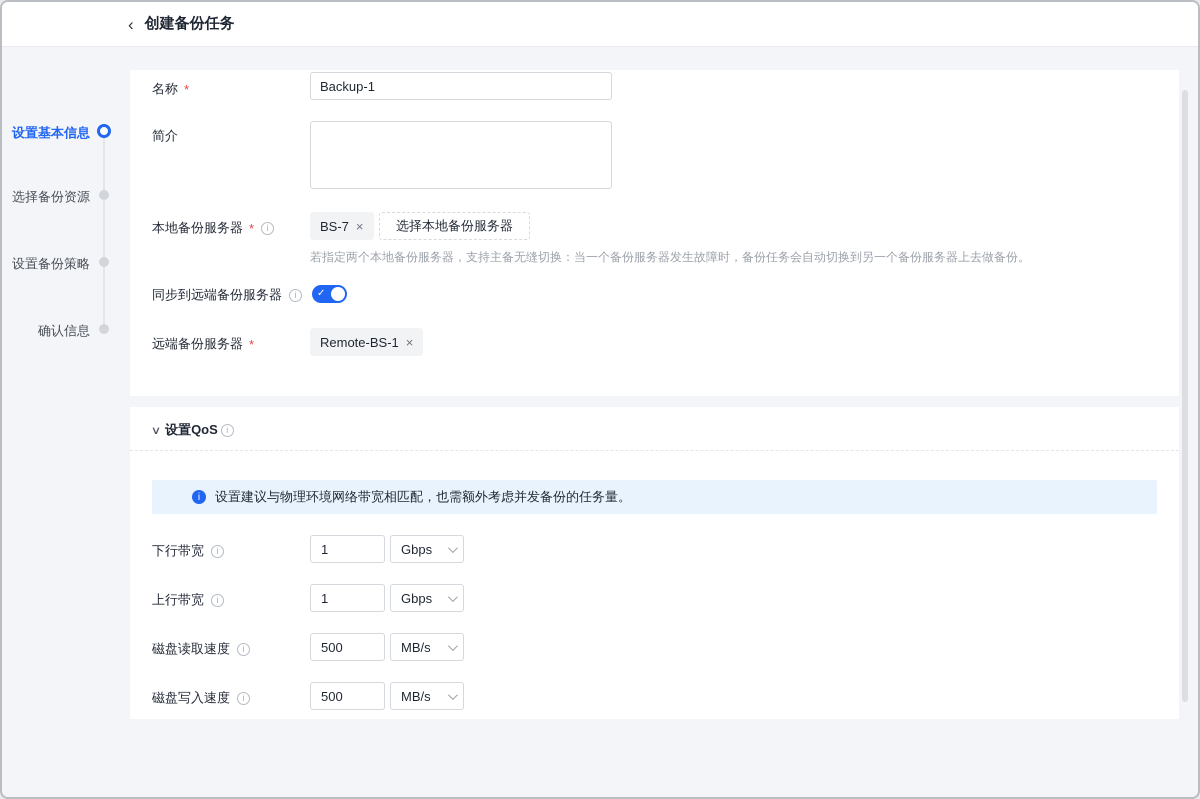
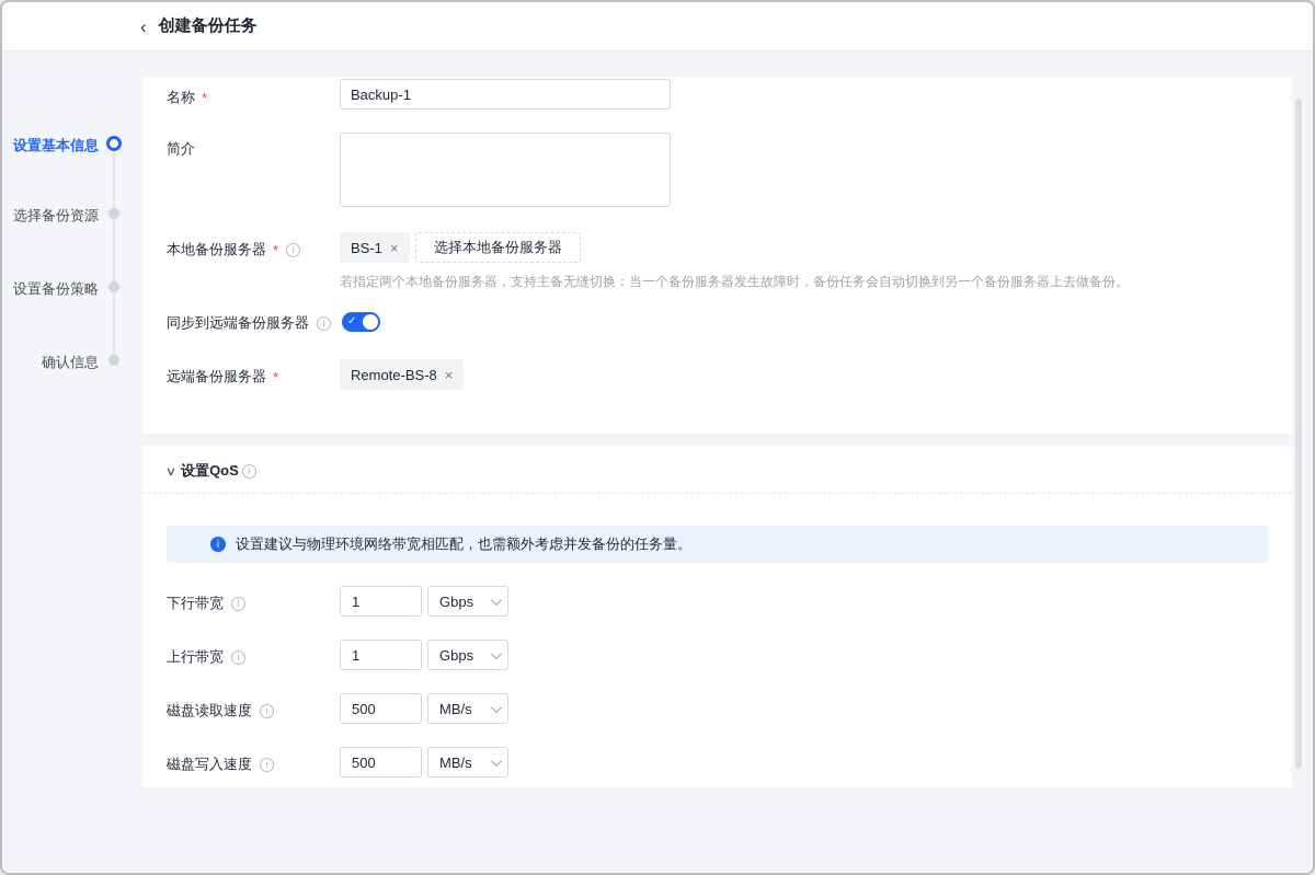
  ‹
  创建备份任务
  设置基本信息
  选择备份资源
  设置备份策略
  确认信息
  名称
  *
  Backup-1
  简介
  本地备份服务器
  *
  i
- BS-7
+ BS-1
  ×
  选择本地备份服务器
  若指定两个本地备份服务器，支持主备无缝切换：当一个备份服务器发生故障时，备份任务会自动切换到另一个备份服务器上去做备份。
  同步到远端备份服务器
  i
  ✓
  远端备份服务器
  *
- Remote-BS-1
+ Remote-BS-8
  ×
  ∨
  设置QoS
  i
  i
  设置建议与物理环境网络带宽相匹配，也需额外考虑并发备份的任务量。
  下行带宽
  i
  1
  Gbps
  上行带宽
  i
  1
  Gbps
  磁盘读取速度
  i
  500
  MB/s
  磁盘写入速度
  i
  500
  MB/s
